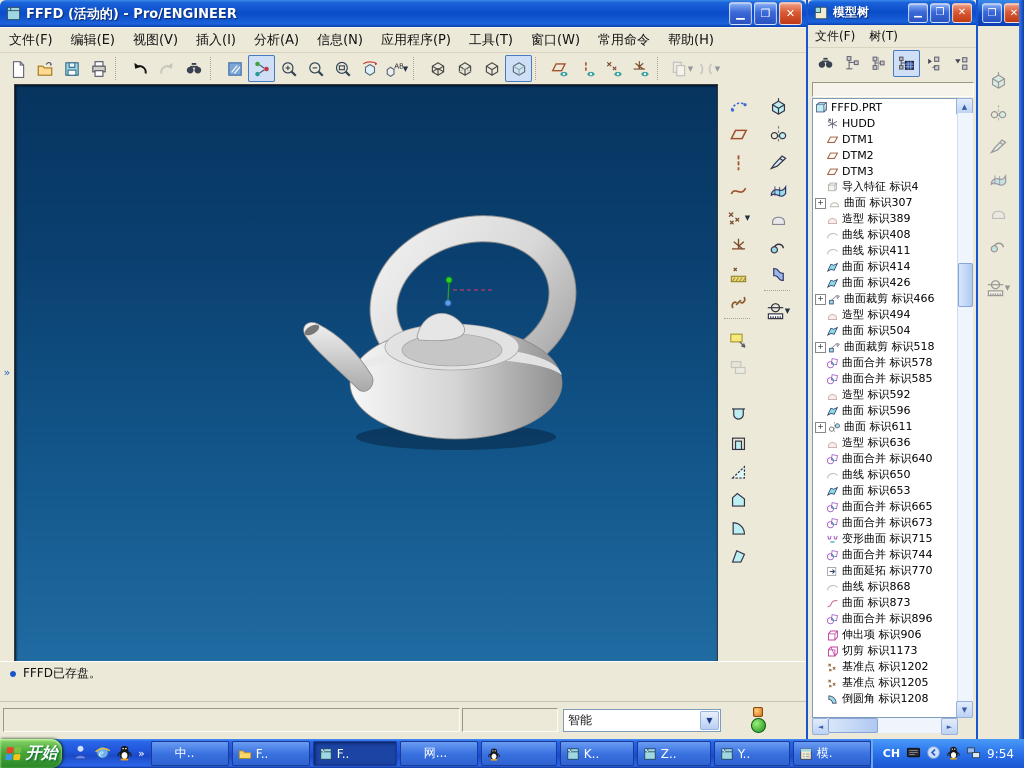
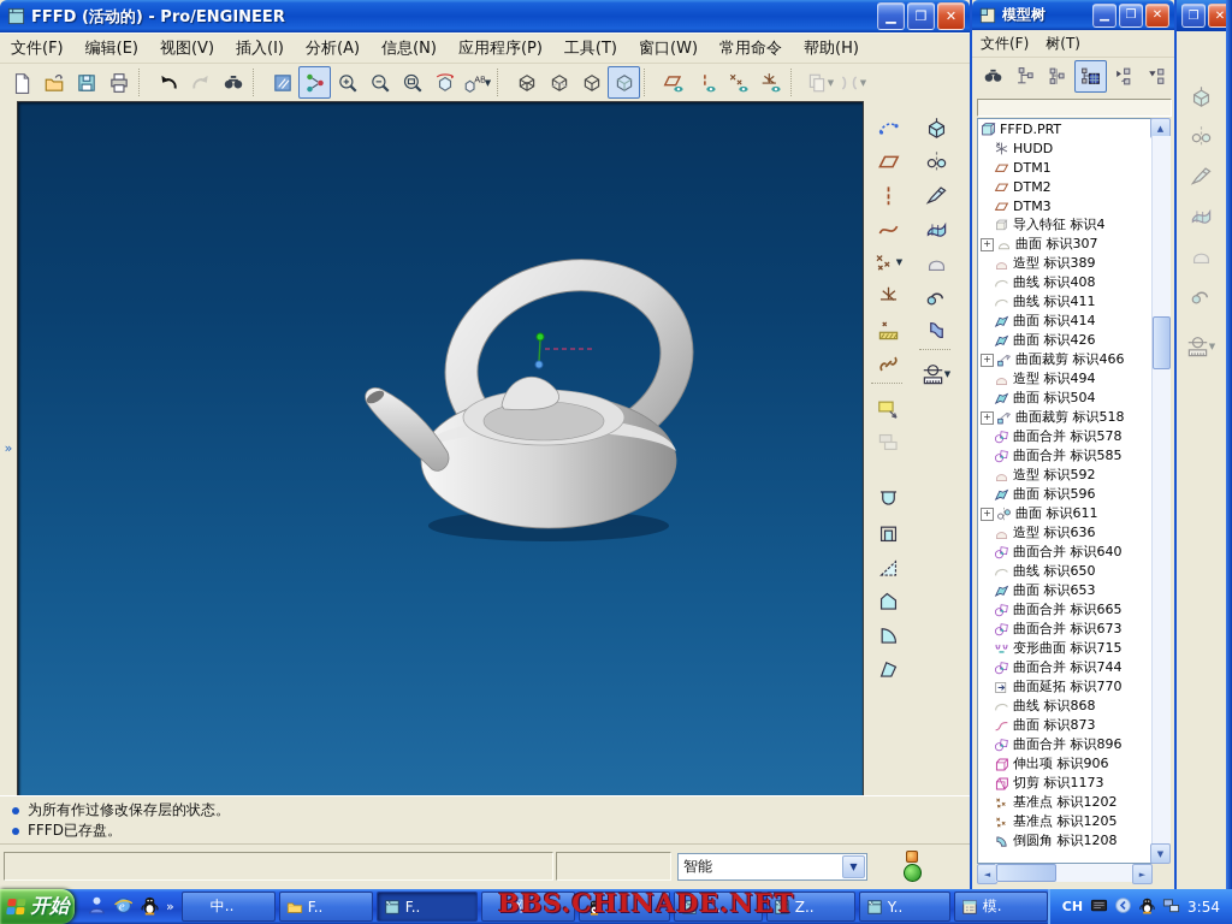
  ❐
  ✕
  ▼
  FFFD (活动的) - Pro/ENGINEER
  ▁
  ❒
  ✕
  文件(F)
  编辑(E)
  视图(V)
  插入(I)
  分析(A)
  信息(N)
  应用程序(P)
  工具(T)
  窗口(W)
  常用命令
  帮助(H)
  AB
  ▼
  ▼
  ▼
  »
  ▼
  ▼
+ 为所有作过修改保存层的状态。
  FFFD已存盘。
  智能
  ▼
  模型树
  ▁
  ❒
  ✕
  文件(F)
  树(T)
  FFFD.PRT
  HUDD
  DTM1
  DTM2
  DTM3
  导入特征 标识4
  +
  曲面 标识307
  造型 标识389
  曲线 标识408
  曲线 标识411
  曲面 标识414
  曲面 标识426
  +
  曲面裁剪 标识466
  造型 标识494
  曲面 标识504
  +
  曲面裁剪 标识518
  曲面合并 标识578
  曲面合并 标识585
  造型 标识592
  曲面 标识596
  +
  曲面 标识611
  造型 标识636
  曲面合并 标识640
  曲线 标识650
  曲面 标识653
  曲面合并 标识665
  曲面合并 标识673
  变形曲面 标识715
  曲面合并 标识744
  曲面延拓 标识770
  曲线 标识868
  曲面 标识873
  曲面合并 标识896
  伸出项 标识906
  切剪 标识1173
  基准点 标识1202
  基准点 标识1205
  倒圆角 标识1208
  ▲
  ▼
  ◄
  ►
  开始
  e
  »
  中..
  F..
  F..
  网...
  K..
  Z..
  Y..
  模.
  CH
- 9:54
+ 3:54
+ BBS.CHINADE.NET
